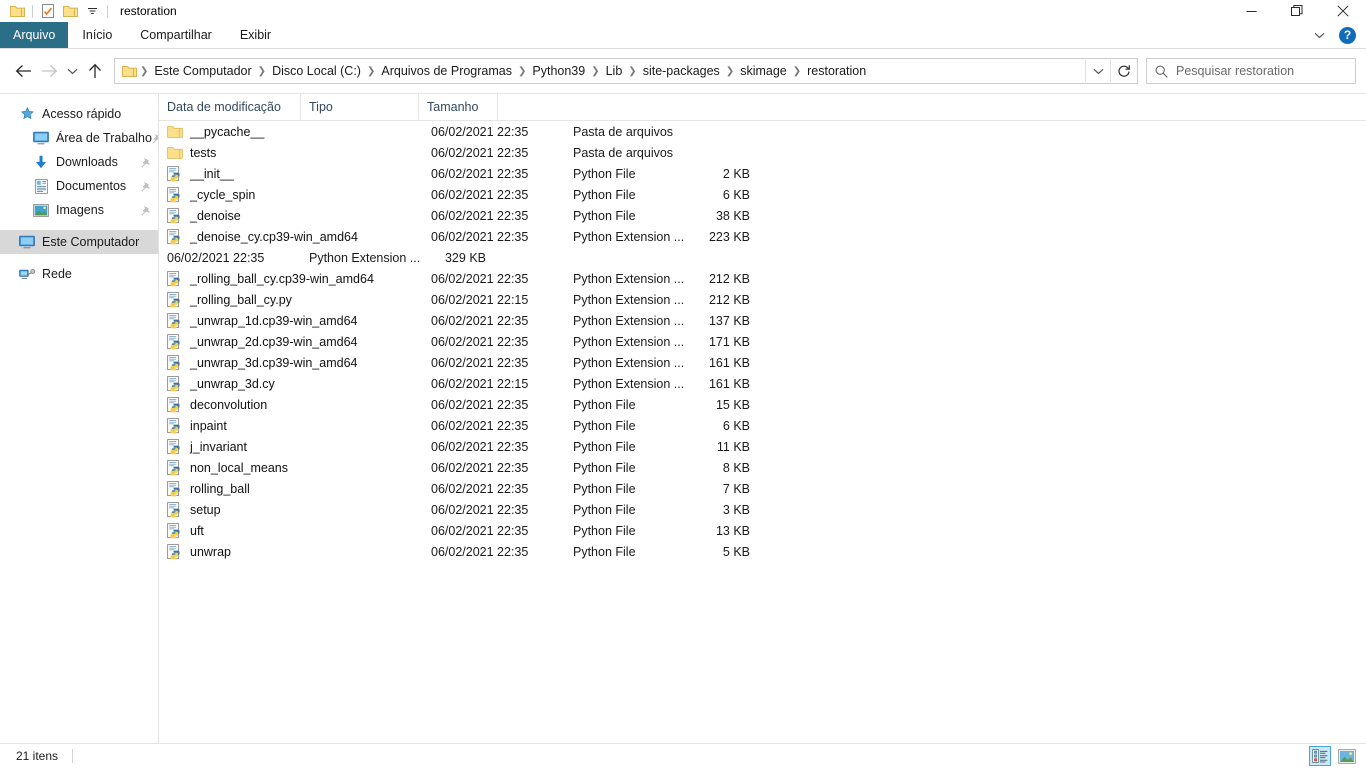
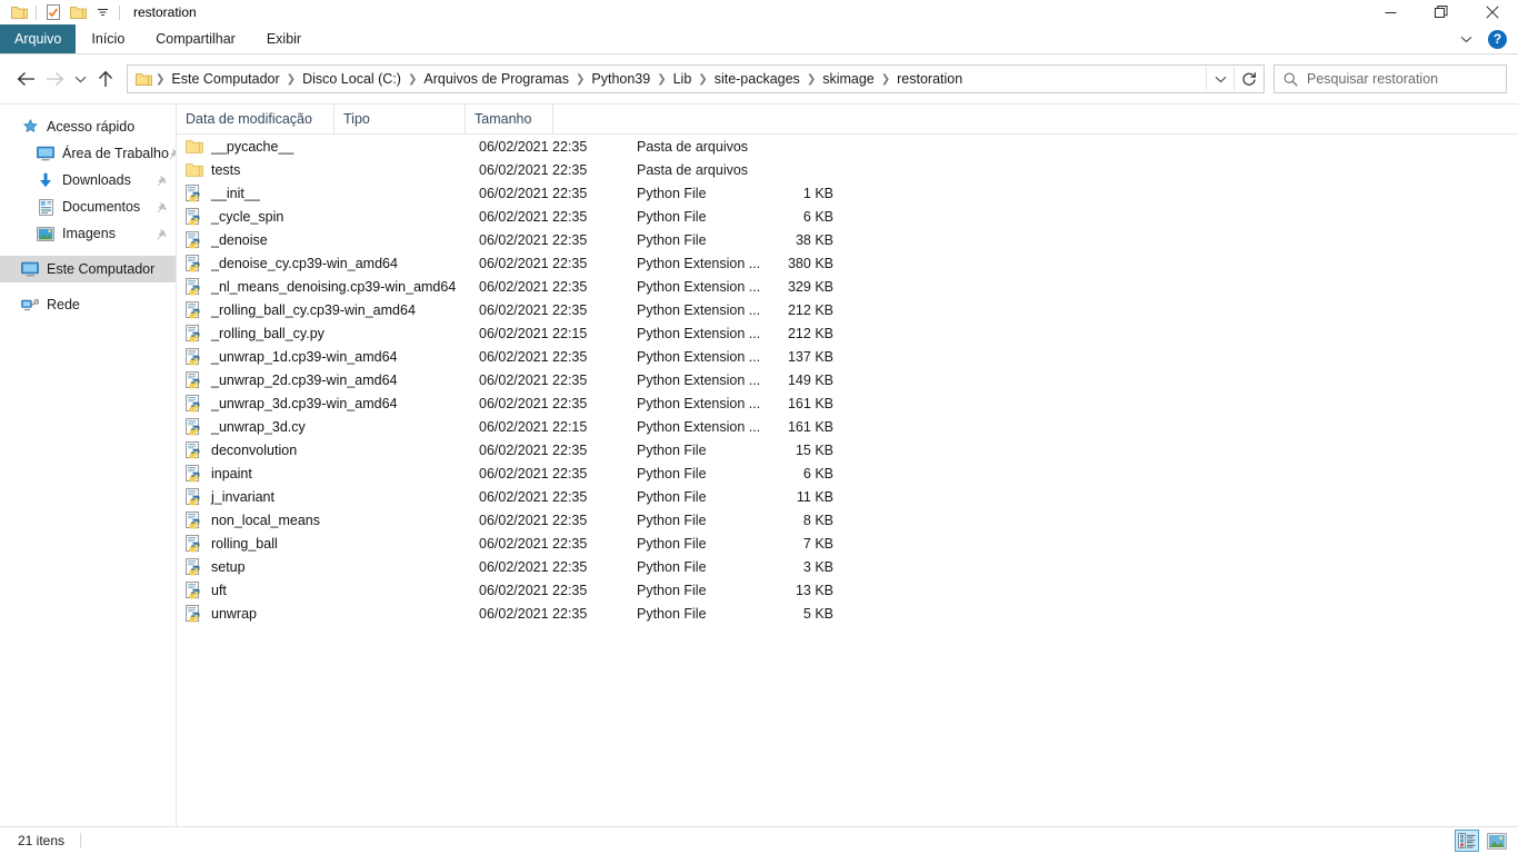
  restoration
  Arquivo
  Início
  Compartilhar
  Exibir
  ?
  ❯
  Este Computador
  ❯
  Disco Local (C:)
  ❯
  Arquivos de Programas
  ❯
  Python39
  ❯
  Lib
  ❯
  site-packages
  ❯
  skimage
  ❯
  restoration
  Pesquisar restoration
  Acesso rápido
  Área de Trabalho
  Downloads
  Documentos
  Imagens
  Este Computador
  Rede
  Data de modificação
  Tipo
  Tamanho
  __pycache__
  06/02/2021 22:35
  Pasta de arquivos
  tests
  06/02/2021 22:35
  Pasta de arquivos
  __init__
  06/02/2021 22:35
  Python File
- 2 KB
+ 1 KB
  _cycle_spin
  06/02/2021 22:35
  Python File
  6 KB
  _denoise
  06/02/2021 22:35
  Python File
  38 KB
  _denoise_cy.cp39-win_amd64
  06/02/2021 22:35
  Python Extension ...
- 223 KB
+ 380 KB
+ _nl_means_denoising.cp39-win_amd64
  06/02/2021 22:35
  Python Extension ...
  329 KB
  _rolling_ball_cy.cp39-win_amd64
  06/02/2021 22:35
  Python Extension ...
  212 KB
  _rolling_ball_cy.py
  06/02/2021 22:15
  Python Extension ...
  212 KB
  _unwrap_1d.cp39-win_amd64
  06/02/2021 22:35
  Python Extension ...
  137 KB
  _unwrap_2d.cp39-win_amd64
  06/02/2021 22:35
  Python Extension ...
- 171 KB
+ 149 KB
  _unwrap_3d.cp39-win_amd64
  06/02/2021 22:35
  Python Extension ...
  161 KB
  _unwrap_3d.cy
  06/02/2021 22:15
  Python Extension ...
  161 KB
  deconvolution
  06/02/2021 22:35
  Python File
  15 KB
  inpaint
  06/02/2021 22:35
  Python File
  6 KB
  j_invariant
  06/02/2021 22:35
  Python File
  11 KB
  non_local_means
  06/02/2021 22:35
  Python File
  8 KB
  rolling_ball
  06/02/2021 22:35
  Python File
  7 KB
  setup
  06/02/2021 22:35
  Python File
  3 KB
  uft
  06/02/2021 22:35
  Python File
  13 KB
  unwrap
  06/02/2021 22:35
  Python File
  5 KB
  21 itens
